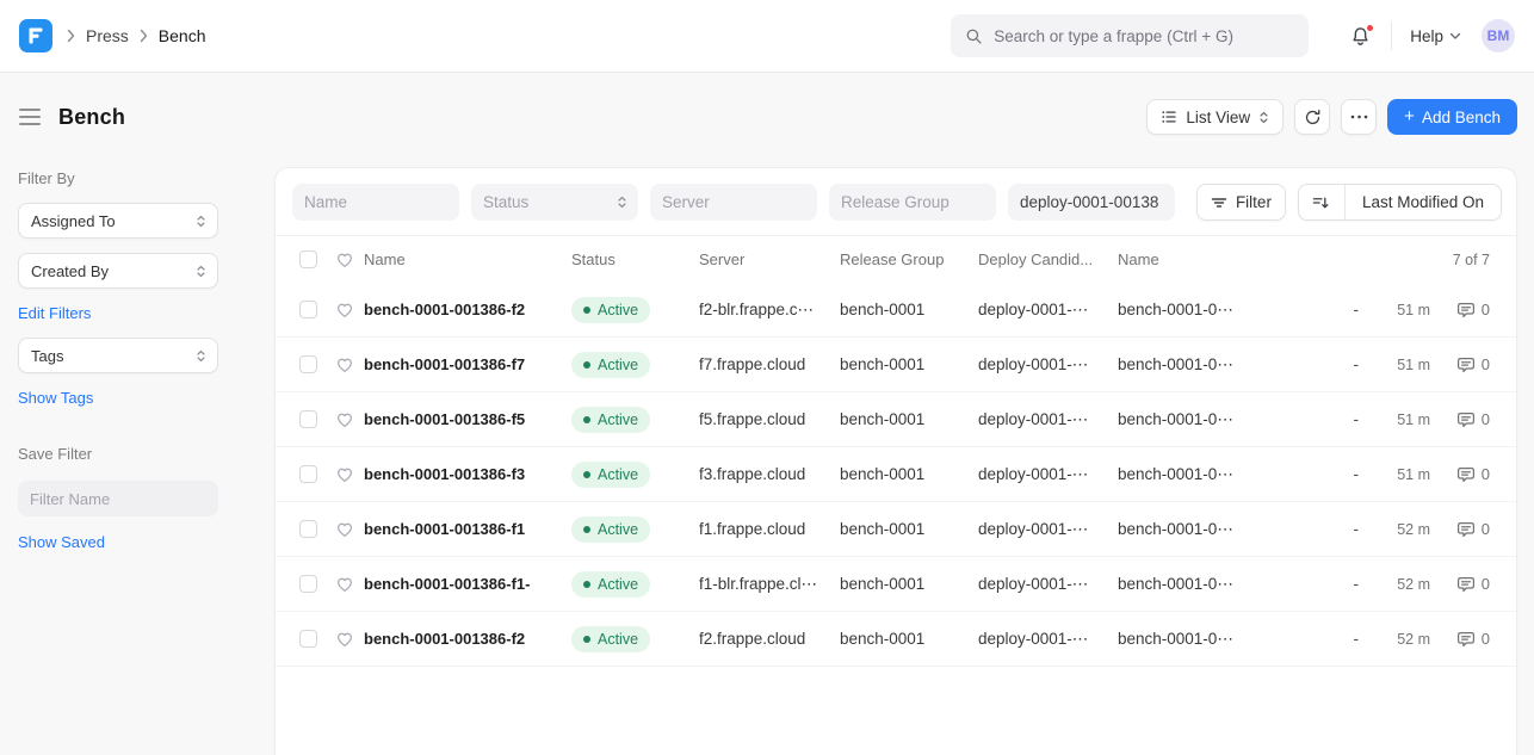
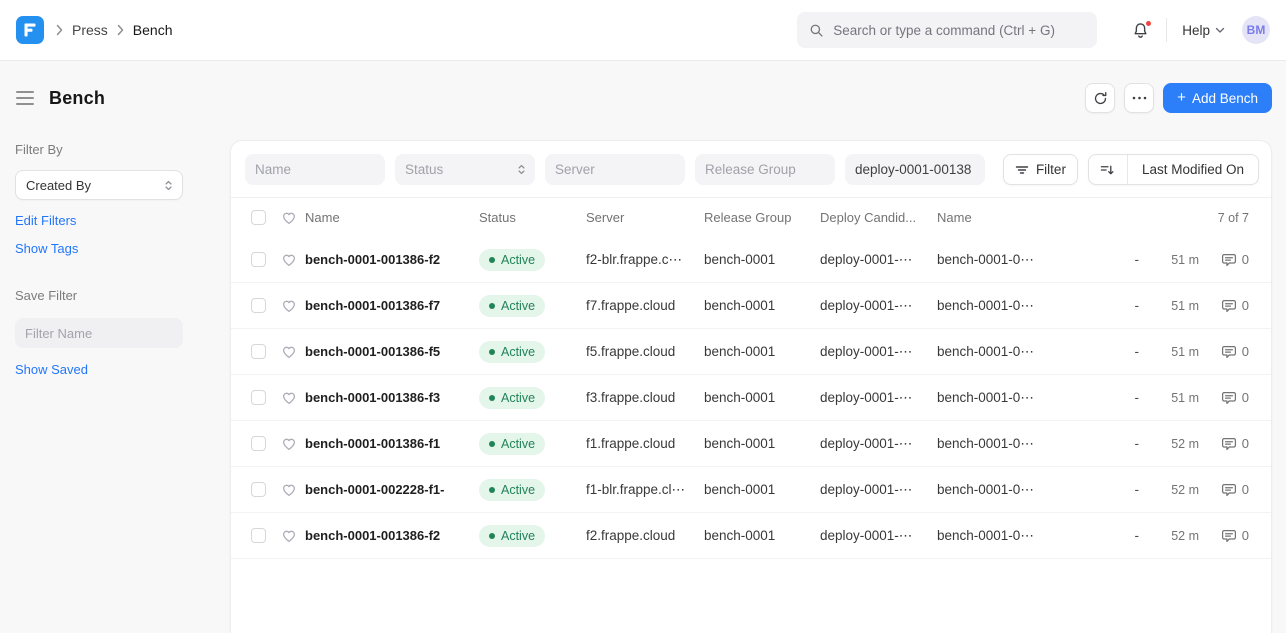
  Press
  Bench
- Search or type a frappe (Ctrl + G)
+ Search or type a command (Ctrl + G)
  Help
  BM
  Bench
- List View
  +
  Add Bench
  Filter By
- Assigned To
  Created By
  Edit Filters
- Tags
  Show Tags
  Save Filter
  Filter Name
  Show Saved
  Name
  Status
  Server
  Release Group
  deploy-0001-00138
  Filter
  Last Modified On
  Name
  Status
  Server
  Release Group
  Deploy Candid...
  Name
  7 of 7
  bench-0001-001386-f2
  Active
  f2-blr.frappe.c⋯
  bench-0001
  deploy-0001-⋯
  bench-0001-0⋯
  -
  51 m
  0
  bench-0001-001386-f7
  Active
  f7.frappe.cloud
  bench-0001
  deploy-0001-⋯
  bench-0001-0⋯
  -
  51 m
  0
  bench-0001-001386-f5
  Active
  f5.frappe.cloud
  bench-0001
  deploy-0001-⋯
  bench-0001-0⋯
  -
  51 m
  0
  bench-0001-001386-f3
  Active
  f3.frappe.cloud
  bench-0001
  deploy-0001-⋯
  bench-0001-0⋯
  -
  51 m
  0
  bench-0001-001386-f1
  Active
  f1.frappe.cloud
  bench-0001
  deploy-0001-⋯
  bench-0001-0⋯
  -
  52 m
  0
- bench-0001-001386-f1-
+ bench-0001-002228-f1-
  Active
  f1-blr.frappe.cl⋯
  bench-0001
  deploy-0001-⋯
  bench-0001-0⋯
  -
  52 m
  0
  bench-0001-001386-f2
  Active
  f2.frappe.cloud
  bench-0001
  deploy-0001-⋯
  bench-0001-0⋯
  -
  52 m
  0
